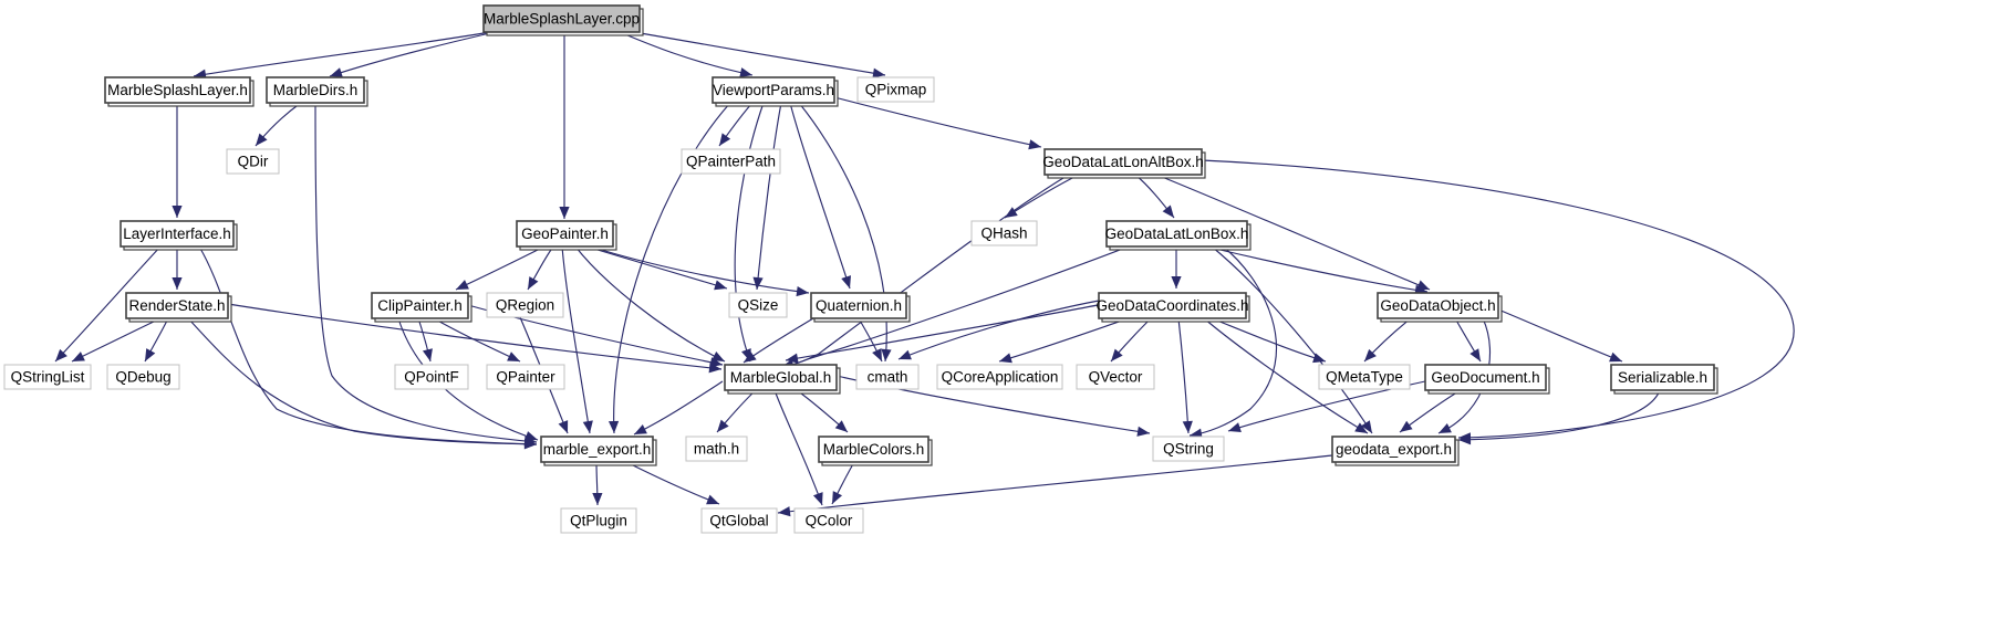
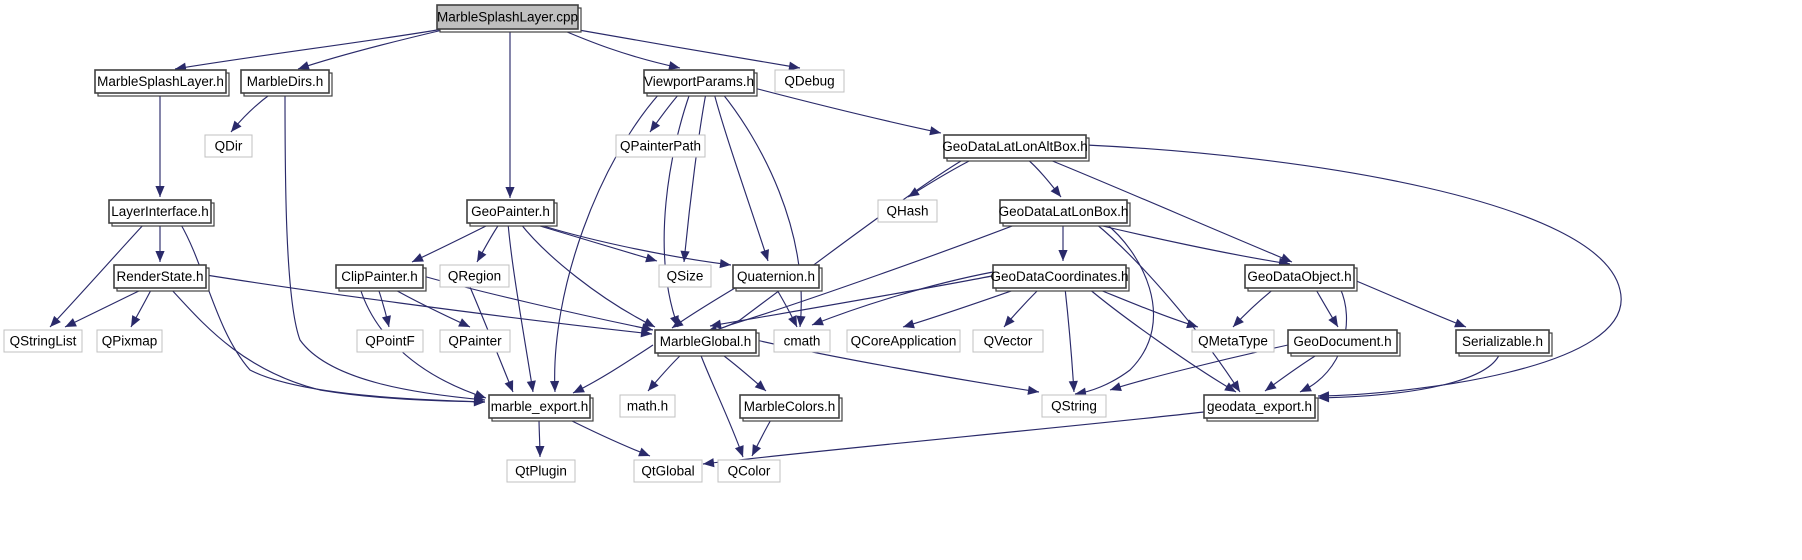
  MarbleSplashLayer.cpp
  MarbleSplashLayer.h
  MarbleDirs.h
  ViewportParams.h
- QPixmap
+ QDebug
  QDir
  QPainterPath
  GeoDataLatLonAltBox.h
  LayerInterface.h
  GeoPainter.h
  QHash
  GeoDataLatLonBox.h
  RenderState.h
  ClipPainter.h
  QRegion
  QSize
  Quaternion.h
  GeoDataCoordinates.h
  GeoDataObject.h
  QStringList
- QDebug
+ QPixmap
  QPointF
  QPainter
  MarbleGlobal.h
  cmath
  QCoreApplication
  QVector
  QMetaType
  GeoDocument.h
  Serializable.h
  marble_export.h
  math.h
  MarbleColors.h
  QString
  geodata_export.h
  QtPlugin
  QtGlobal
  QColor
